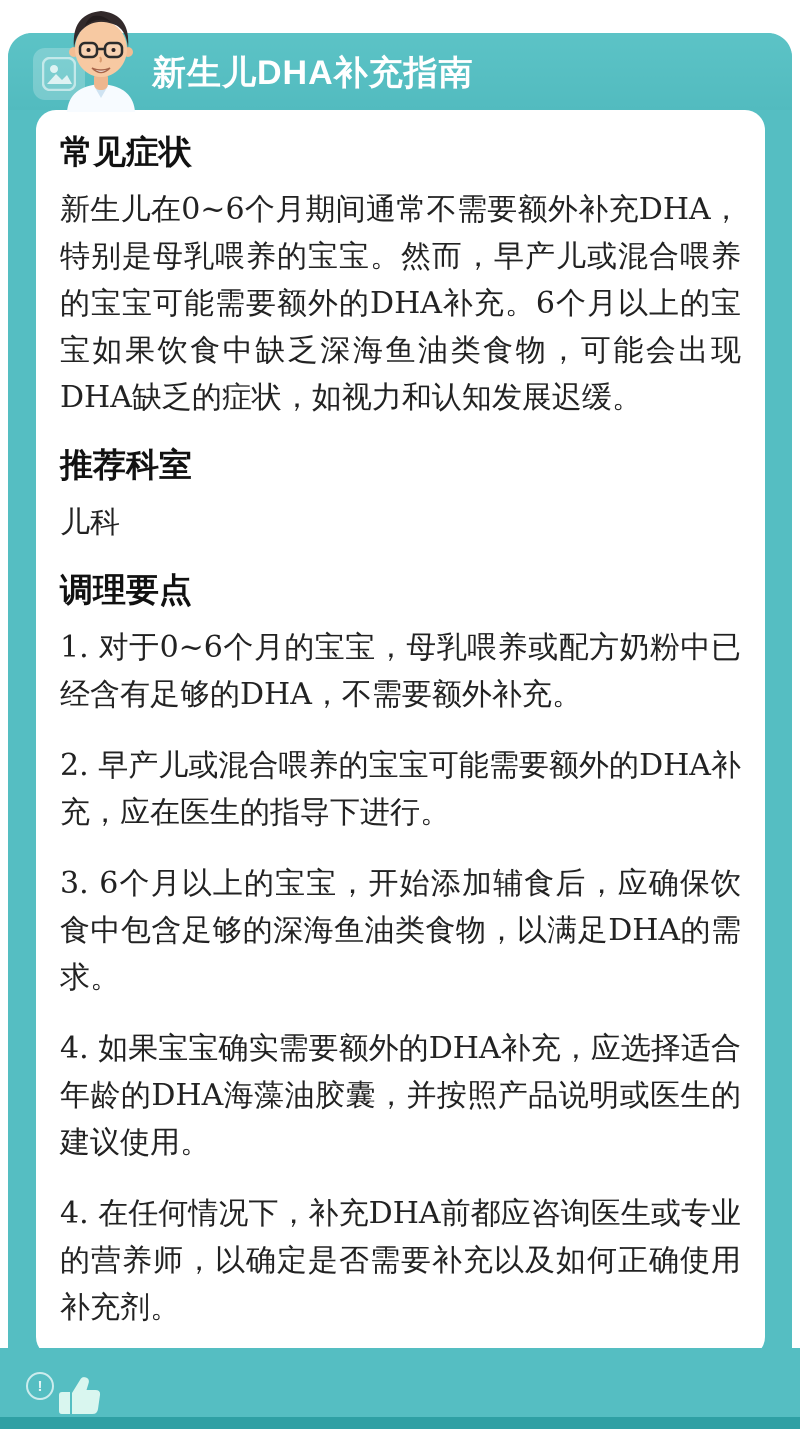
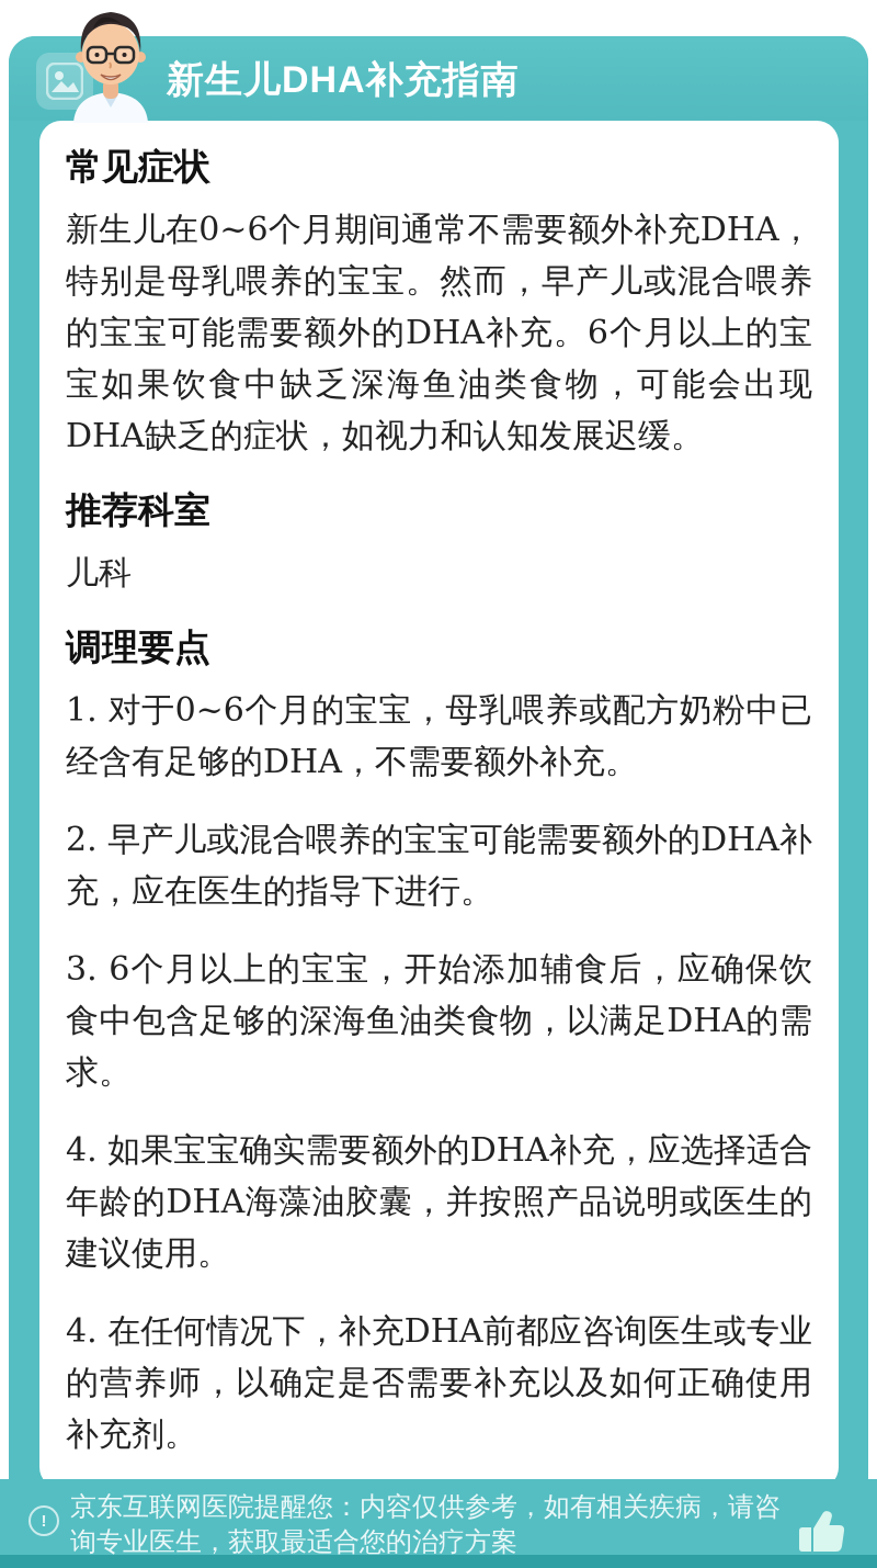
  新生儿DHA补充指南
  常见症状
  新生儿在0~6个月期间通常不需要额外补充DHA，特别是母乳喂养的宝宝。然而，早产儿或混合喂养的宝宝可能需要额外的DHA补充。6个月以上的宝宝如果饮食中缺乏深海鱼油类食物，可能会出现DHA缺乏的症状，如视力和认知发展迟缓。
  推荐科室
  儿科
  调理要点
  1. 对于0~6个月的宝宝，母乳喂养或配方奶粉中已经含有足够的DHA，不需要额外补充。
  2. 早产儿或混合喂养的宝宝可能需要额外的DHA补充，应在医生的指导下进行。
  3. 6个月以上的宝宝，开始添加辅食后，应确保饮食中包含足够的深海鱼油类食物，以满足DHA的需求。
  4. 如果宝宝确实需要额外的DHA补充，应选择适合年龄的DHA海藻油胶囊，并按照产品说明或医生的建议使用。
  4. 在任何情况下，补充DHA前都应咨询医生或专业的营养师，以确定是否需要补充以及如何正确使用补充剂。
  !
+ 京东互联网医院提醒您：内容仅供参考，如有相关疾病，请咨询专业医生，获取最适合您的治疗方案
